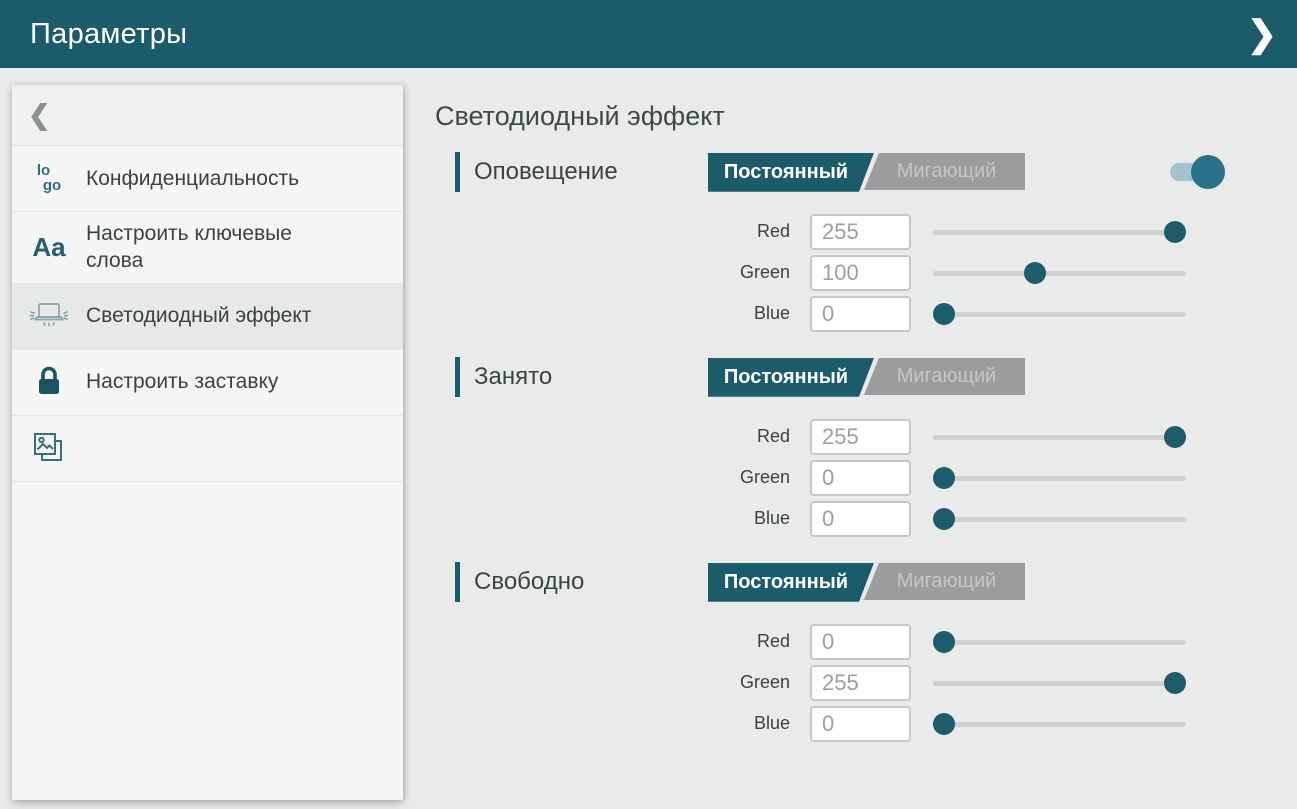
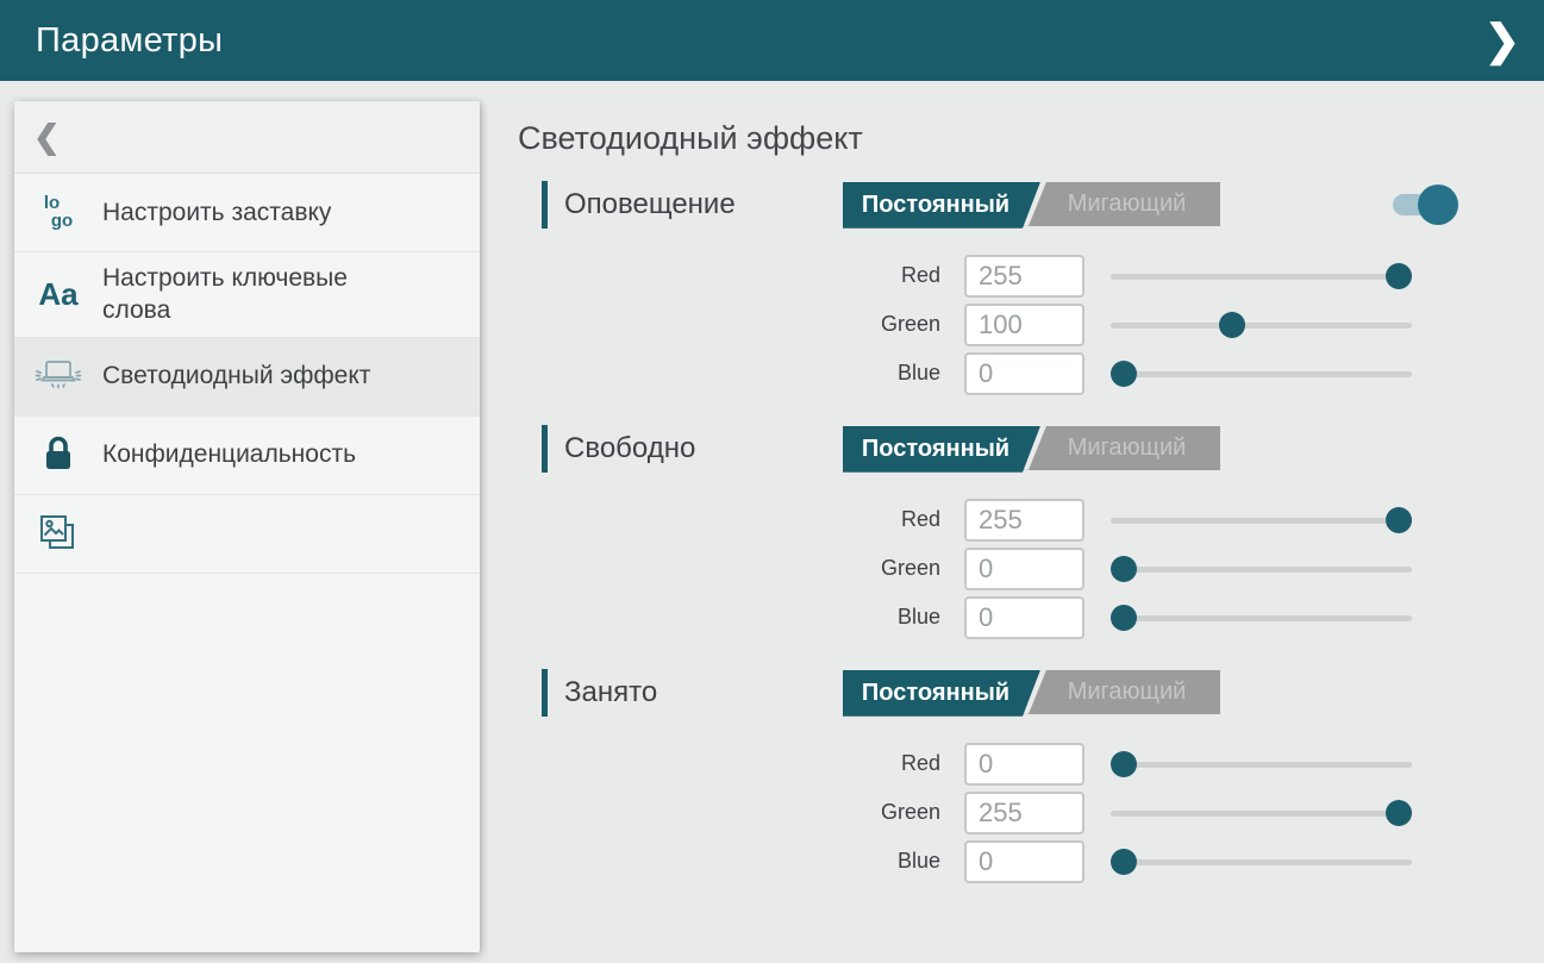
  Параметры
  ❯
  ❮
  lo
  go
- Конфиденциальность
+ Настроить заставку
  Aa
  Настроить ключевые слова
  Светодиодный эффект
- Настроить заставку
+ Конфиденциальность
  Светодиодный эффект
  Оповещение
  Мигающий
  Постоянный
  Red
  255
  Green
  100
  Blue
  0
- Занято
+ Свободно
  Мигающий
  Постоянный
  Red
  255
  Green
  0
  Blue
  0
- Свободно
+ Занято
  Мигающий
  Постоянный
  Red
  0
  Green
  255
  Blue
  0
